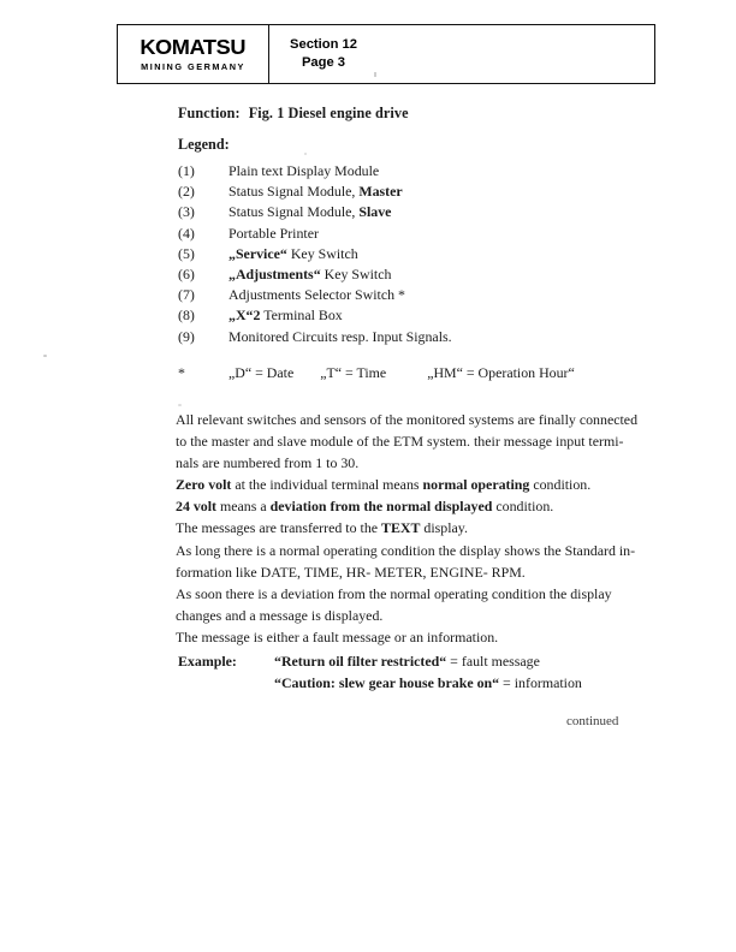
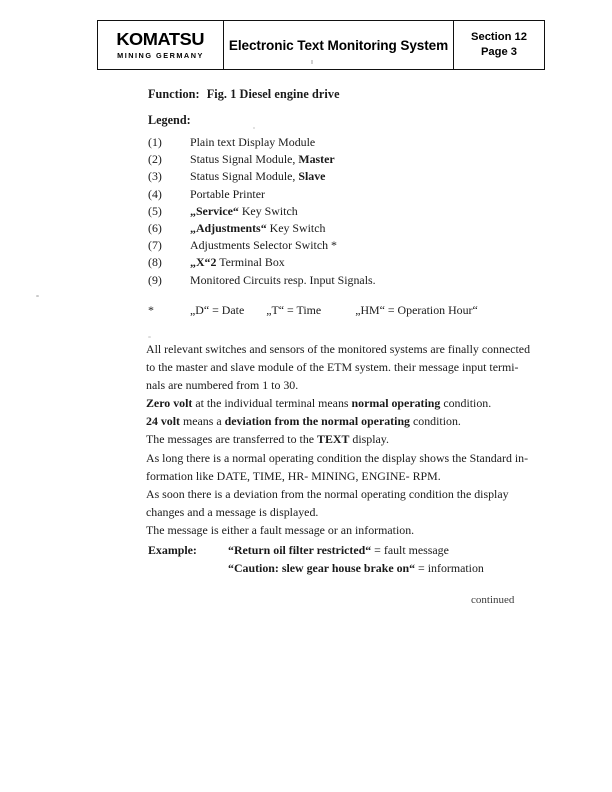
  KOMATSU
  MINING GERMANY
+ Electronic Text Monitoring System
  Section 12
  Page 3
  Function: Fig. 1 Diesel engine drive
  Legend:
  (1)
  Plain text Display Module
  (2)
  Status Signal Module, Master
  (3)
  Status Signal Module, Slave
  (4)
  Portable Printer
  (5)
  „Service“ Key Switch
  (6)
  „Adjustments“ Key Switch
  (7)
  Adjustments Selector Switch *
  (8)
  „X“2 Terminal Box
  (9)
  Monitored Circuits resp. Input Signals.
  *
  „D“ = Date „T“ = Time „HM“ = Operation Hour“
  All relevant switches and sensors of the monitored systems are finally connected
  to the master and slave module of the ETM system. their message input termi-
  nals are numbered from 1 to 30.
  Zero volt at the individual terminal means normal operating condition.
- 24 volt means a deviation from the normal displayed condition.
+ 24 volt means a deviation from the normal operating condition.
  The messages are transferred to the TEXT display.
  As long there is a normal operating condition the display shows the Standard in-
- formation like DATE, TIME, HR- METER, ENGINE- RPM.
+ formation like DATE, TIME, HR- MINING, ENGINE- RPM.
  As soon there is a deviation from the normal operating condition the display
  changes and a message is displayed.
  The message is either a fault message or an information.
  Example:
  “Return oil filter restricted“ = fault message
  “Caution: slew gear house brake on“ = information
  continued
